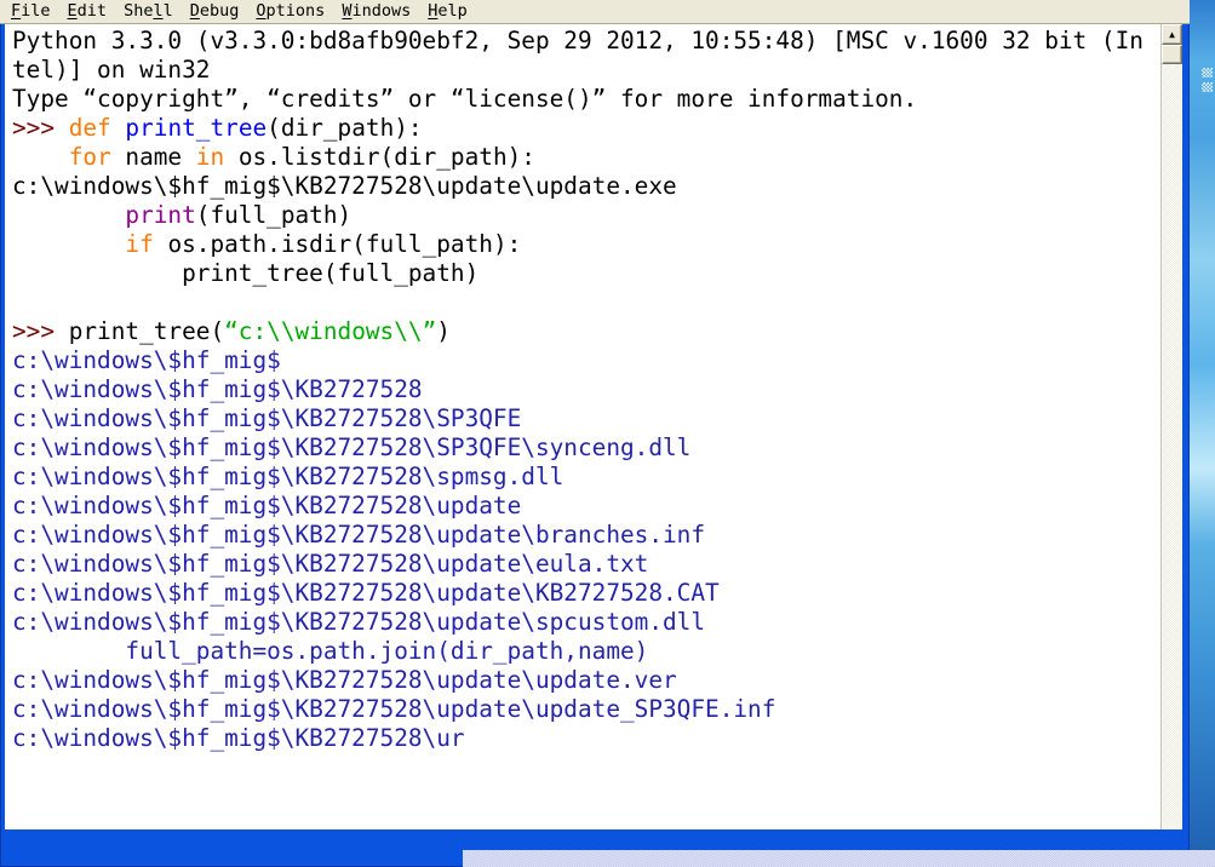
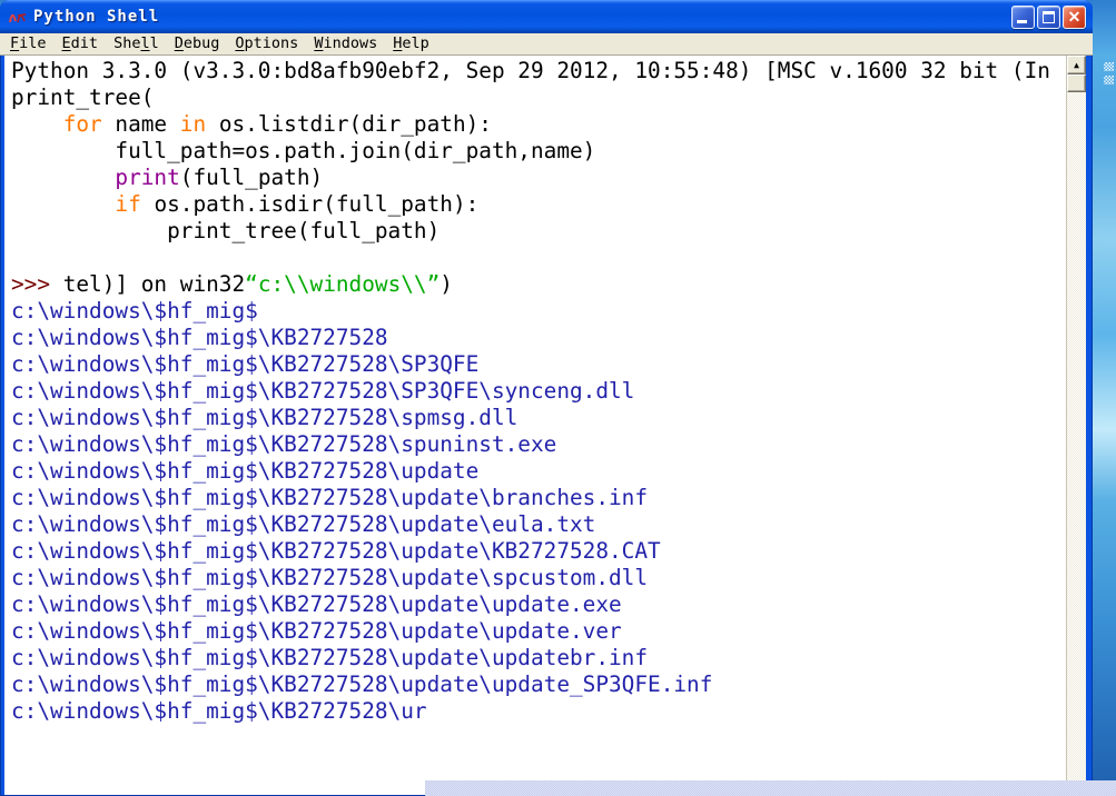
+ Python Shell
+ ✕
  File
  Edit
  Shell
  Debug
  Options
  Windows
  Help
  Python 3.3.0 (v3.3.0:bd8afb90ebf2, Sep 29 2012, 10:55:48) [MSC v.1600 32 bit (In
- tel)] on win32
+ print_tree(
- Type “copyright”, “credits” or “license()” for more information.
- >>> def print_tree(dir_path):
  for name in os.listdir(dir_path):
- c:\windows\$hf_mig$\KB2727528\update\update.exe
+ full_path=os.path.join(dir_path,name)
  print(full_path)
  if os.path.isdir(full_path):
  print_tree(full_path)
- >>> print_tree(“c:\\windows\\”)
+ >>> tel)] on win32“c:\\windows\\”)
  c:\windows\$hf_mig$
  c:\windows\$hf_mig$\KB2727528
  c:\windows\$hf_mig$\KB2727528\SP3QFE
  c:\windows\$hf_mig$\KB2727528\SP3QFE\synceng.dll
  c:\windows\$hf_mig$\KB2727528\spmsg.dll
+ c:\windows\$hf_mig$\KB2727528\spuninst.exe
  c:\windows\$hf_mig$\KB2727528\update
  c:\windows\$hf_mig$\KB2727528\update\branches.inf
  c:\windows\$hf_mig$\KB2727528\update\eula.txt
  c:\windows\$hf_mig$\KB2727528\update\KB2727528.CAT
  c:\windows\$hf_mig$\KB2727528\update\spcustom.dll
- full_path=os.path.join(dir_path,name)
+ c:\windows\$hf_mig$\KB2727528\update\update.exe
  c:\windows\$hf_mig$\KB2727528\update\update.ver
+ c:\windows\$hf_mig$\KB2727528\update\updatebr.inf
  c:\windows\$hf_mig$\KB2727528\update\update_SP3QFE.inf
  c:\windows\$hf_mig$\KB2727528\ur
  ▲
